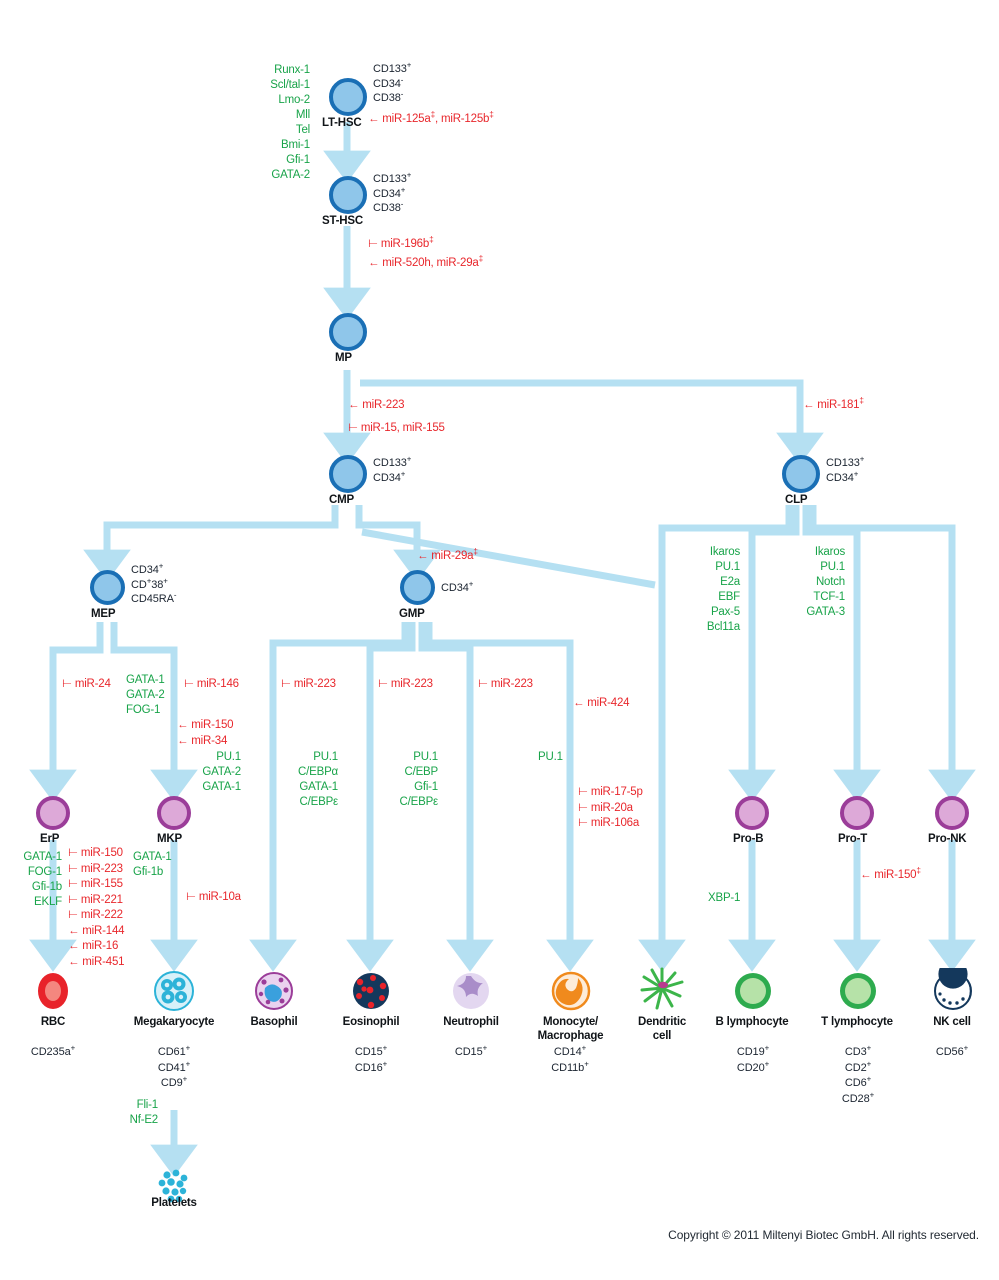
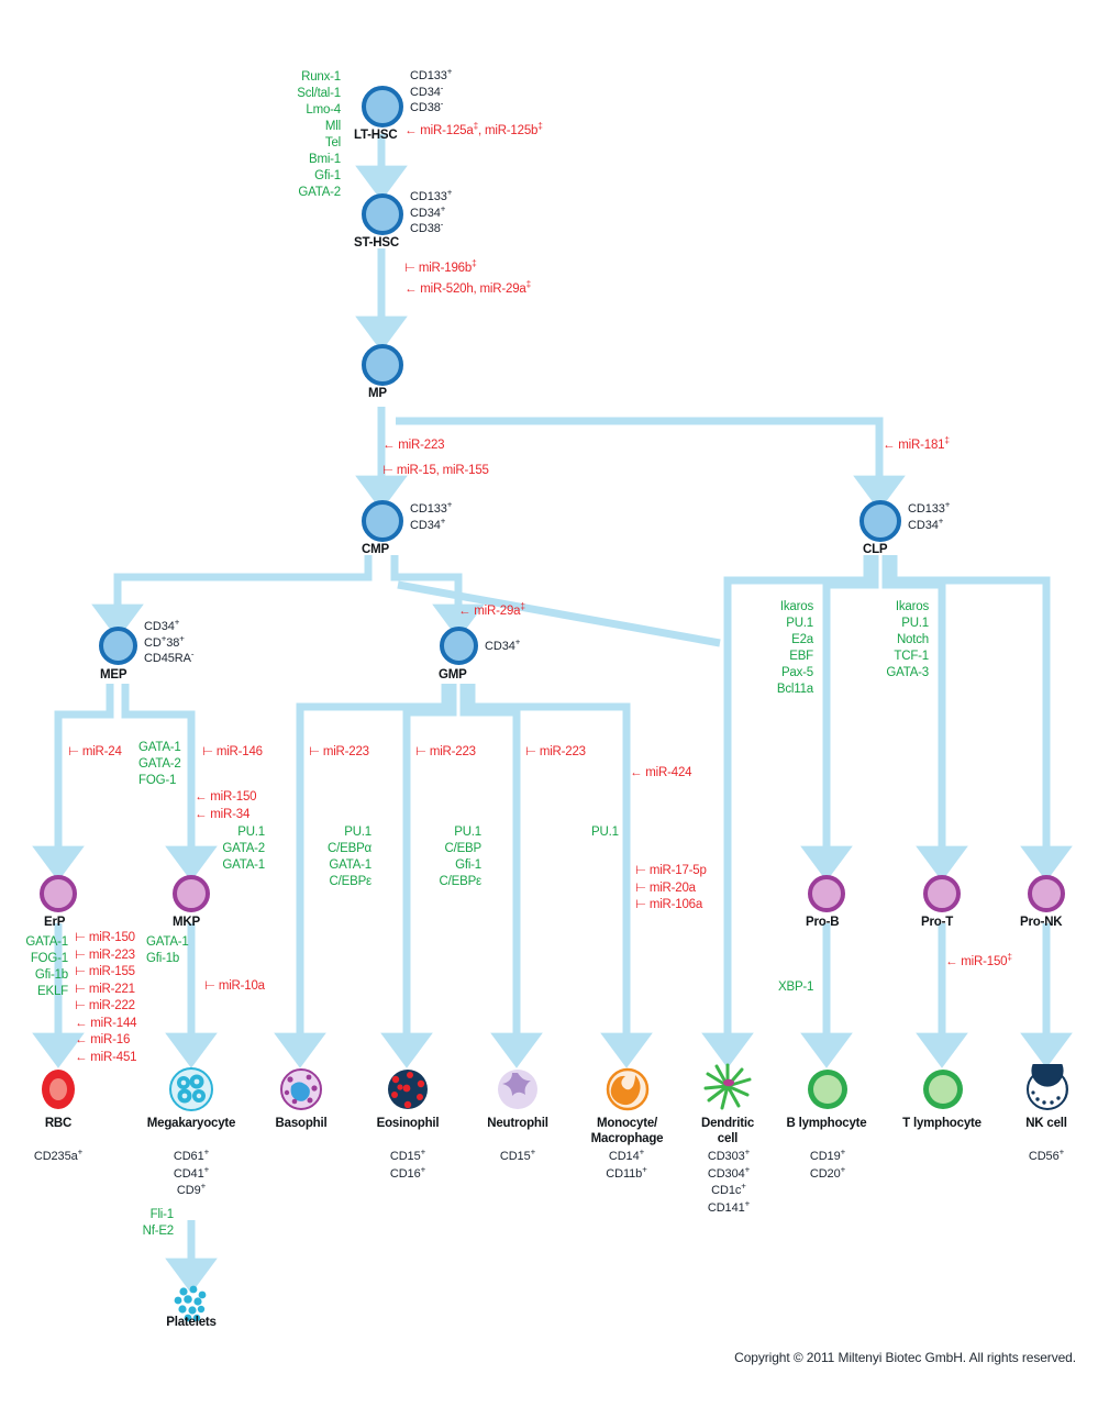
  LT-HSC
  CD133+
  CD34-
  CD38-
  ST-HSC
  CD133+
  CD34+
  CD38-
  MP
  CMP
  CD133+
  CD34+
  CLP
  CD133+
  CD34+
  MEP
  CD34+
  CD+38+
  CD45RA-
  GMP
  CD34+
  ErP
  MKP
  Pro-B
  Pro-T
  Pro-NK
  Runx-1
  Scl/tal-1
- Lmo-2
+ Lmo-4
  Mll
  Tel
  Bmi-1
  Gfi-1
  GATA-2
  GATA-1
  GATA-2
  FOG-1
  GATA-1
  FOG-1
  Gfi-1b
  EKLF
  GATA-1
  Gfi-1b
  PU.1
  GATA-2
  GATA-1
  PU.1
  C/EBPα
  GATA-1
  C/EBPε
  PU.1
  C/EBP
  Gfi-1
  C/EBPε
  PU.1
  Ikaros
  PU.1
  E2a
  EBF
  Pax-5
  Bcl11a
  Ikaros
  PU.1
  Notch
  TCF-1
  GATA-3
  XBP-1
  Fli-1
  Nf-E2
  ← miR-125a‡, miR-125b‡
  ⊢ miR-196b‡
  ← miR-520h, miR-29a‡
  ← miR-223
  ⊢ miR-15, miR-155
  ← miR-181‡
  ← miR-29a‡
  ⊢ miR-24
  ⊢ miR-146
  ← miR-150
  ← miR-34
  ⊢ miR-150
  ⊢ miR-223
  ⊢ miR-155
  ⊢ miR-221
  ⊢ miR-222
  ← miR-144
  ← miR-16
  ← miR-451
  ⊢ miR-10a
  ⊢ miR-223
  ⊢ miR-223
  ⊢ miR-223
  ← miR-424
  ⊢ miR-17-5p
  ⊢ miR-20a
  ⊢ miR-106a
  ← miR-150‡
  RBC
  Megakaryocyte
  Basophil
  Eosinophil
  Neutrophil
  Monocyte/
  Macrophage
  Dendritic
  cell
  B lymphocyte
  T lymphocyte
  NK cell
  Platelets
  CD235a+
  CD61+
  CD41+
  CD9+
  CD15+
  CD16+
  CD15+
  CD14+
  CD11b+
+ CD303+
+ CD304+
+ CD1c+
+ CD141+
  CD19+
  CD20+
- CD3+
- CD2+
- CD6+
- CD28+
  CD56+
  Copyright © 2011 Miltenyi Biotec GmbH. All rights reserved.
